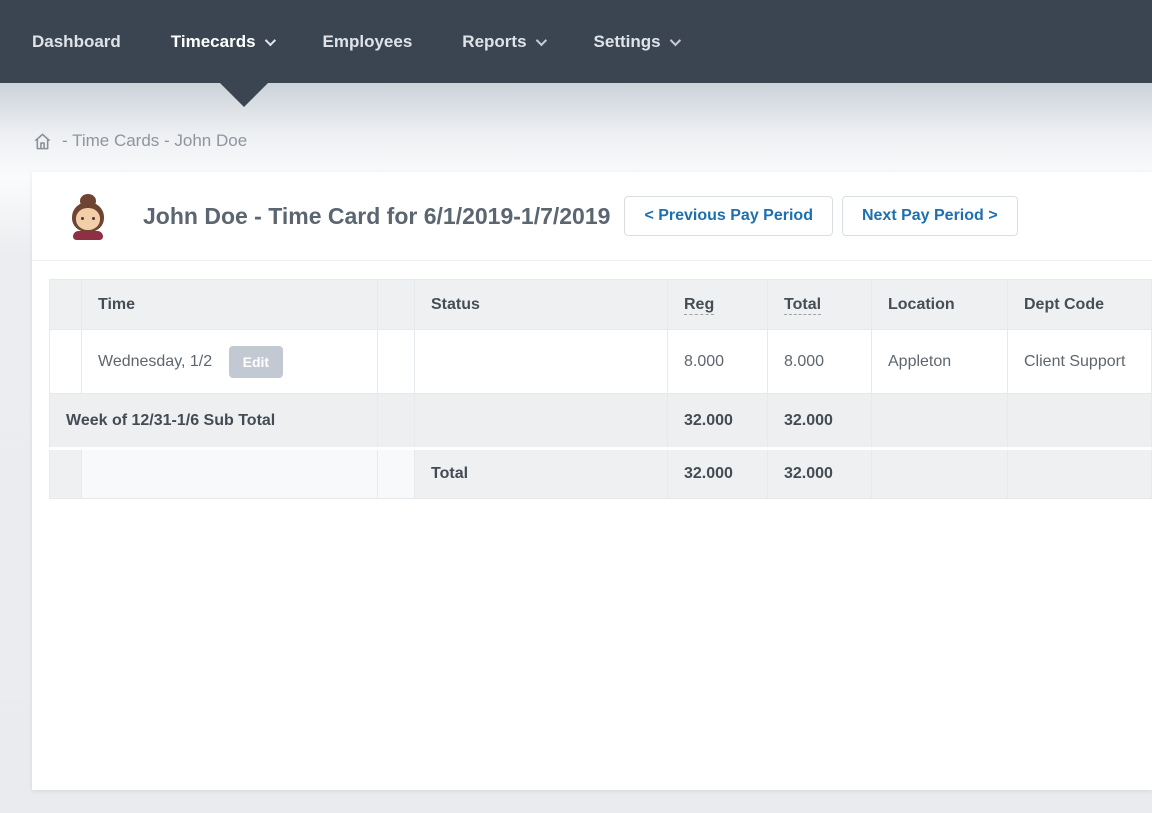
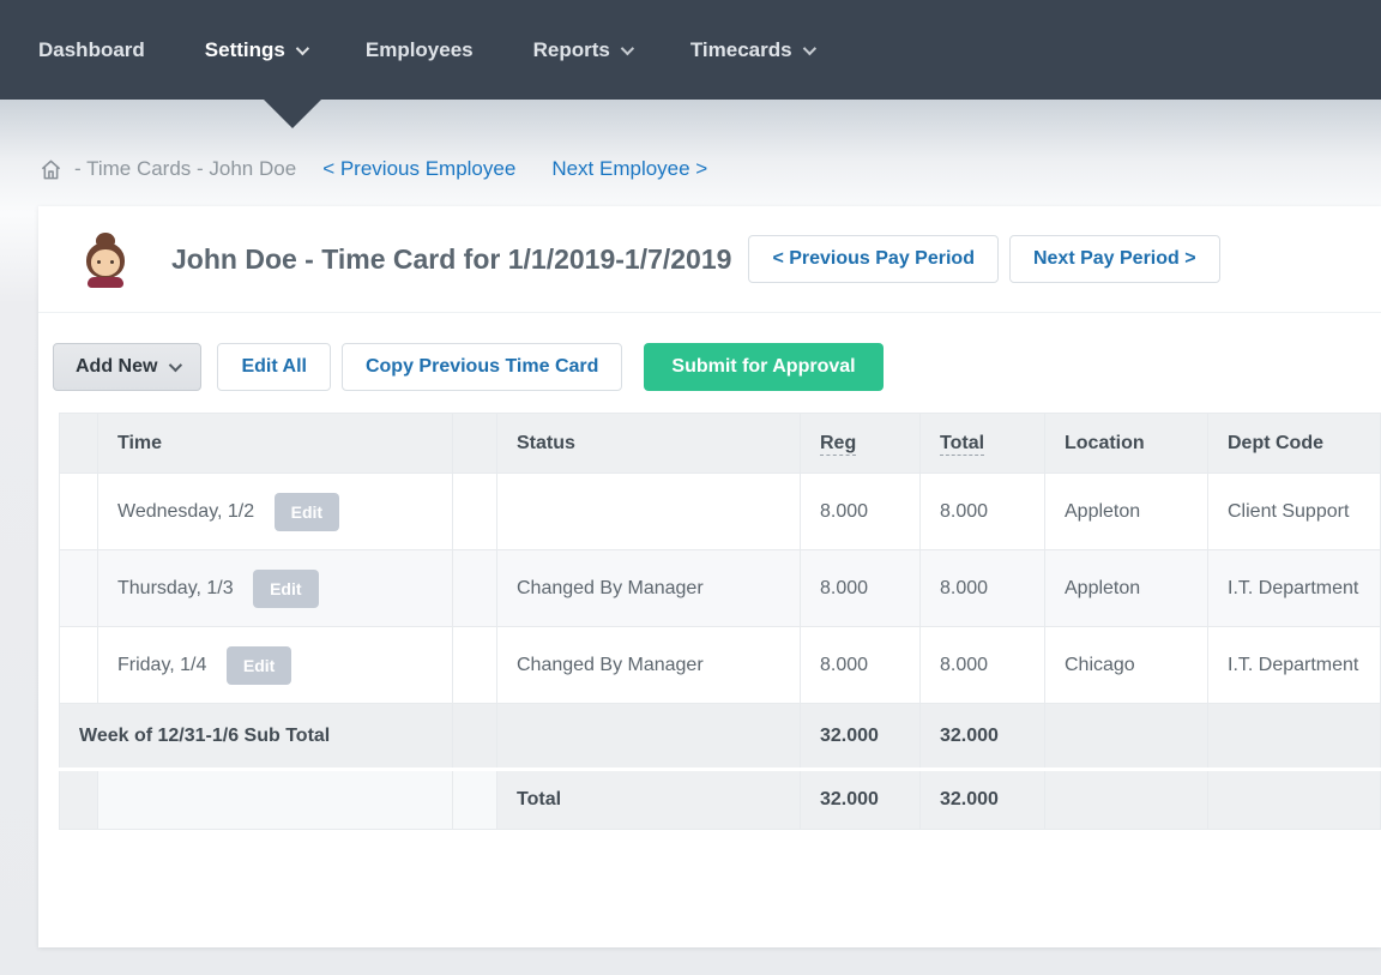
  Dashboard
- Timecards
+ Settings
  Employees
  Reports
- Settings
+ Timecards
  - Time Cards - John Doe
+ < Previous Employee
+ Next Employee >
- John Doe - Time Card for 6/1/2019-1/7/2019
+ John Doe - Time Card for 1/1/2019-1/7/2019
  < Previous Pay Period
  Next Pay Period >
+ Add New
+ Edit All
+ Copy Previous Time Card
+ Submit for Approval
  	Time		Status	Reg	Total	Location	Dept Code
  	Wednesday, 1/2 Edit			8.000	8.000	Appleton	Client Support
+ 	Thursday, 1/3 Edit		Changed By Manager	8.000	8.000	Appleton	I.T. Department
+ 	Friday, 1/4 Edit		Changed By Manager	8.000	8.000	Chicago	I.T. Department
  Week of 12/31-1/6 Sub Total			32.000	32.000
  			Total	32.000	32.000
